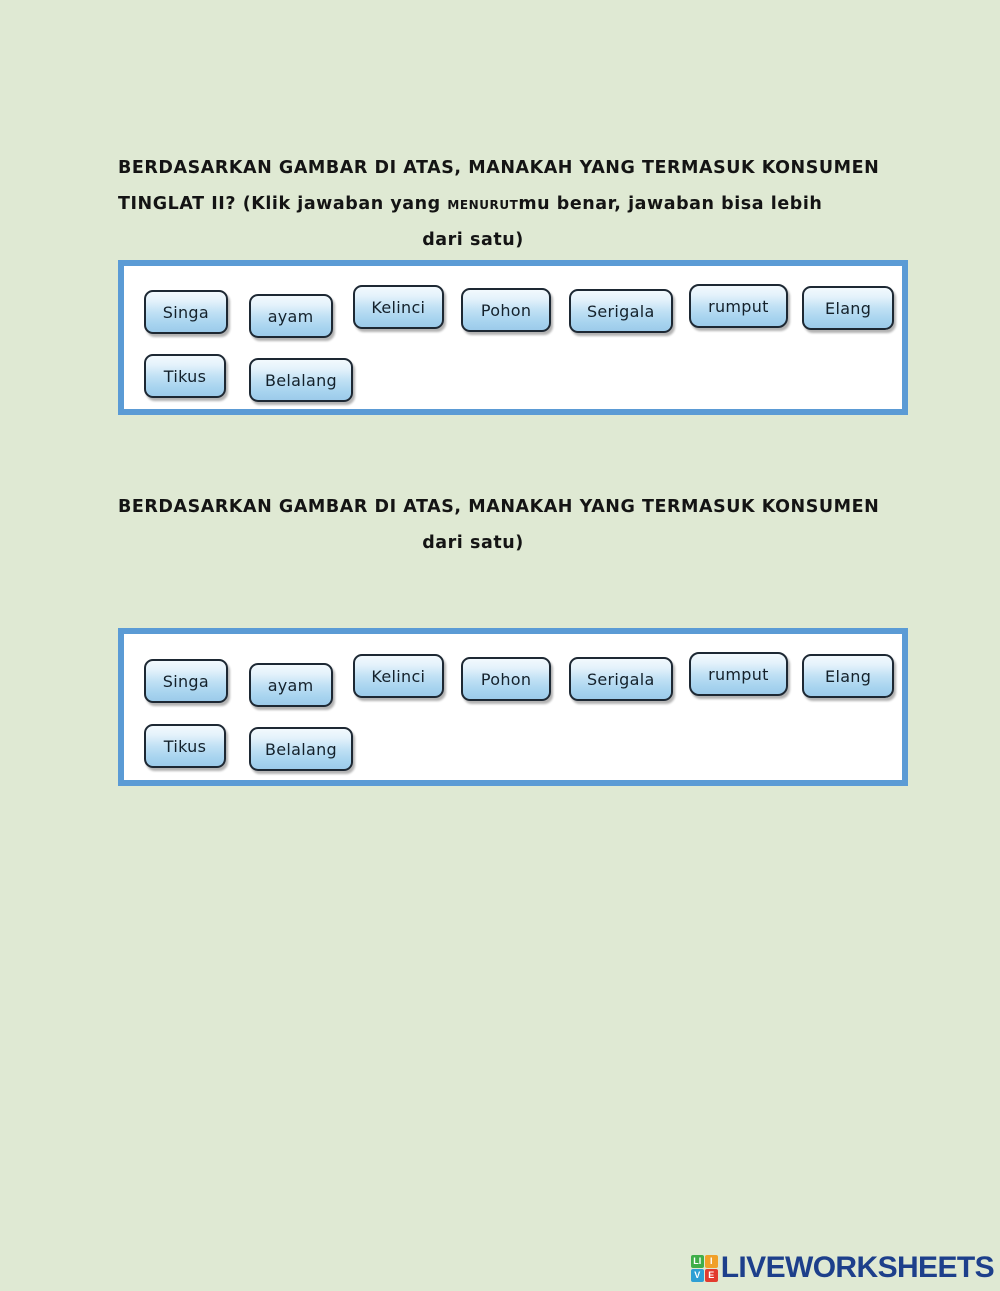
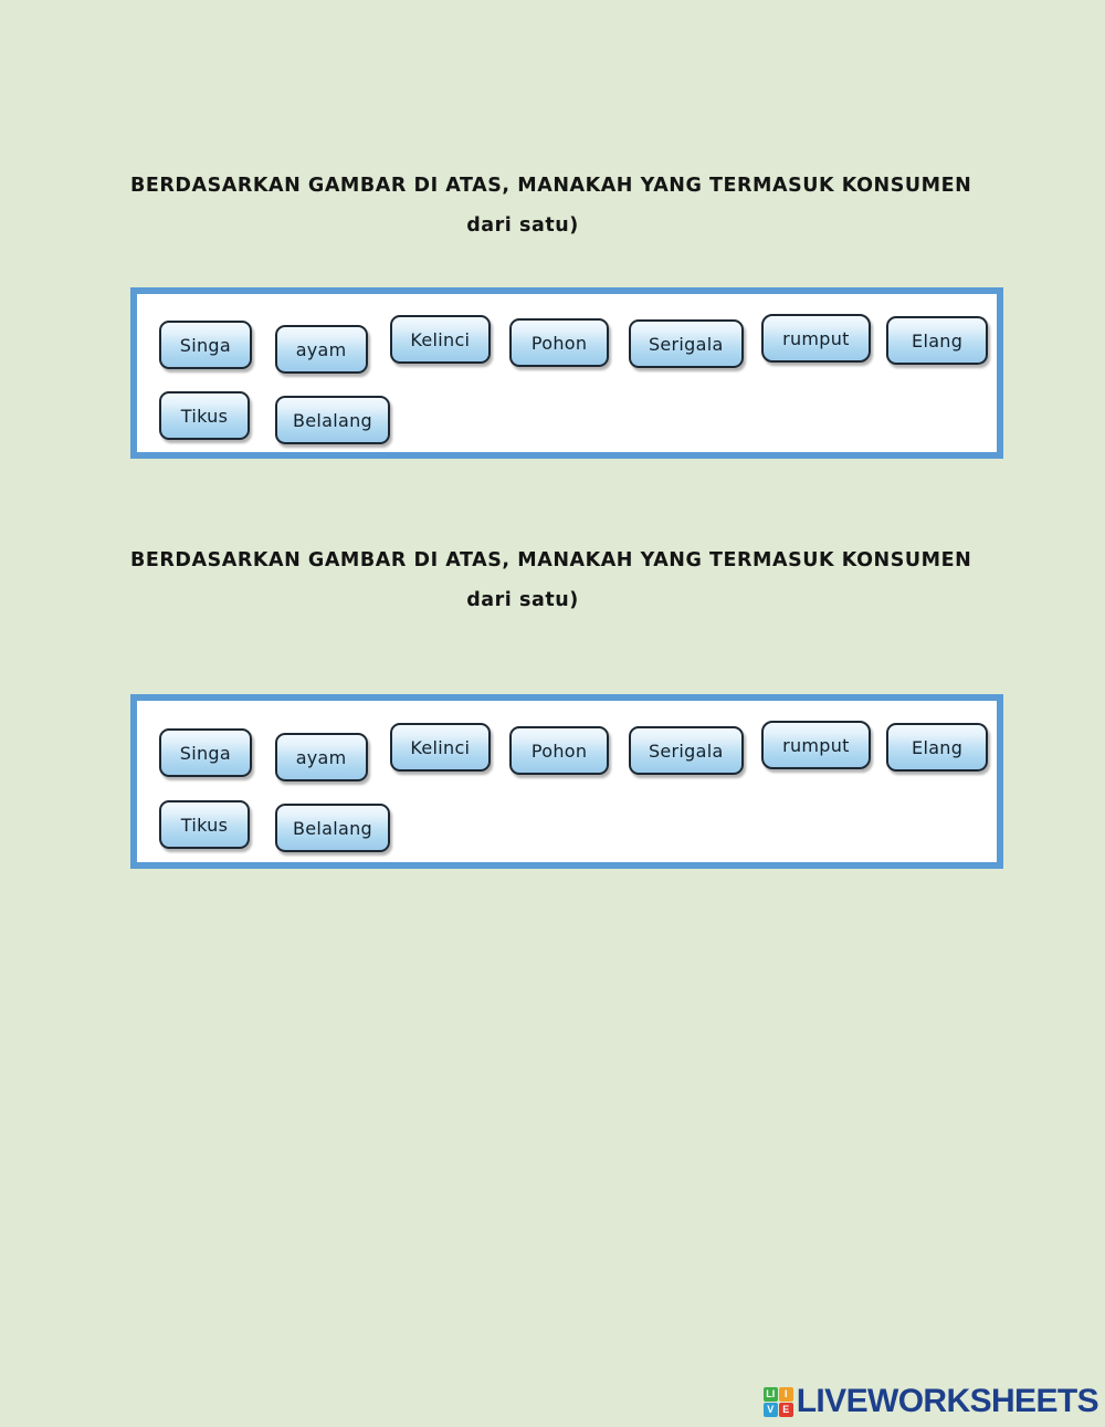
  BERDASARKAN GAMBAR DI ATAS, MANAKAH YANG TERMASUK KONSUMEN
- TINGLAT II? (Klik jawaban yang menurutmu benar, jawaban bisa lebih
  dari satu)
  Singa
  ayam
  Kelinci
  Pohon
  Serigala
  rumput
  Elang
  Tikus
  Belalang
  BERDASARKAN GAMBAR DI ATAS, MANAKAH YANG TERMASUK KONSUMEN
  dari satu)
  Singa
  ayam
  Kelinci
  Pohon
  Serigala
  rumput
  Elang
  Tikus
  Belalang
  LI
  I
  V
  E
  LIVEWORKSHEETS
